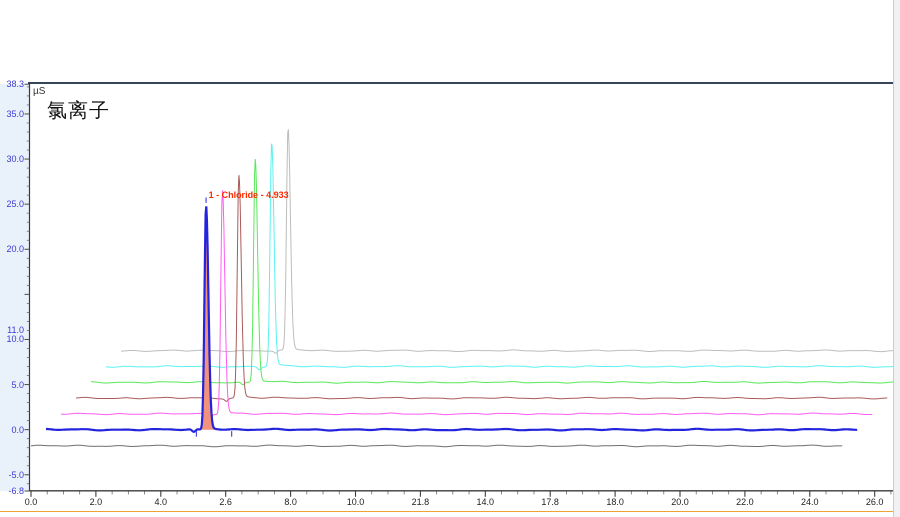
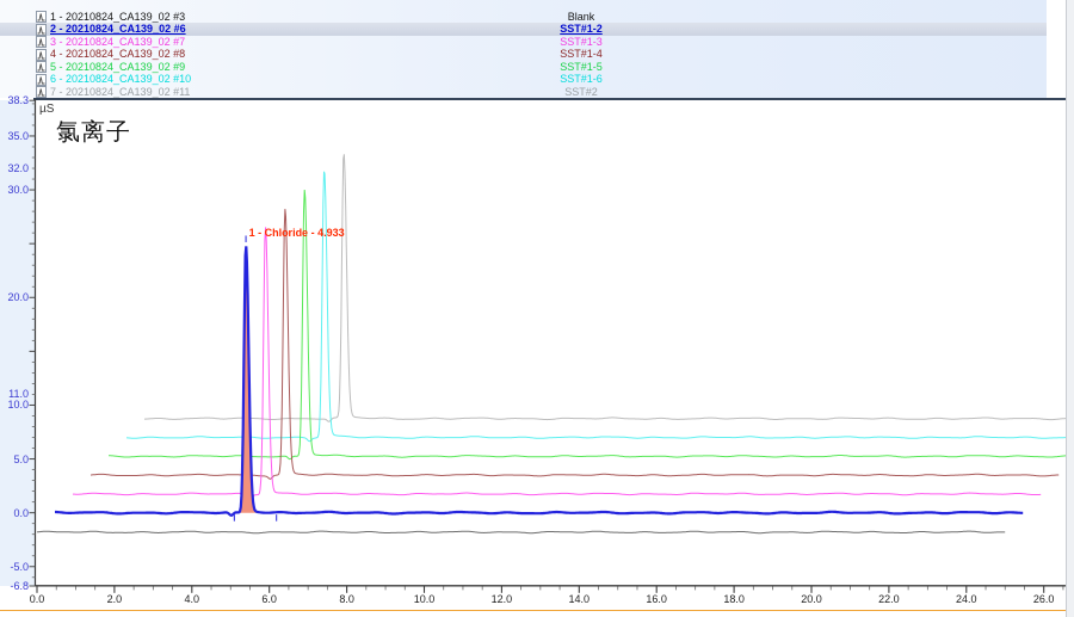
+ 1 - 20210824_CA139_02 #3
+ Blank
+ 2 - 20210824_CA139_02 #6
+ SST#1-2
+ 3 - 20210824_CA139_02 #7
+ SST#1-3
+ 4 - 20210824_CA139_02 #8
+ SST#1-4
+ 5 - 20210824_CA139_02 #9
+ SST#1-5
+ 6 - 20210824_CA139_02 #10
+ SST#1-6
+ 7 - 20210824_CA139_02 #11
+ SST#2
  µS
  氯离子
  1 - Chloride - 4.933
  38.3
  35.0
  30.0
- 25.0
+ 32.0
  20.0
  11.0
  10.0
  5.0
  0.0
  -5.0
  -6.8
  0.0
  2.0
  4.0
- 2.6
+ 6.0
  8.0
  10.0
- 21.8
+ 12.0
  14.0
- 17.8
+ 16.0
  18.0
  20.0
  22.0
  24.0
  26.0
